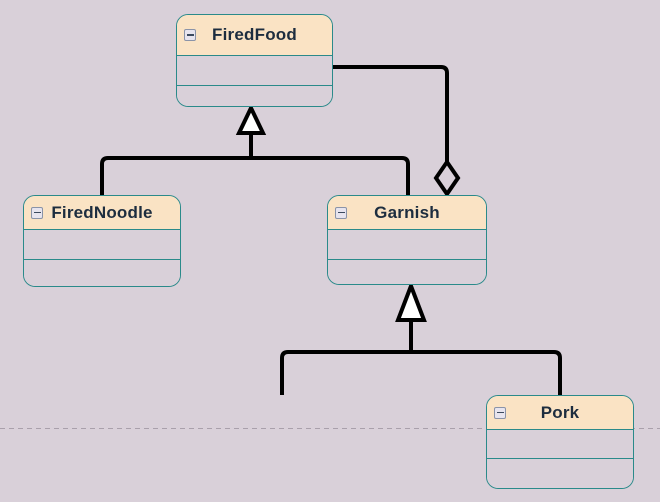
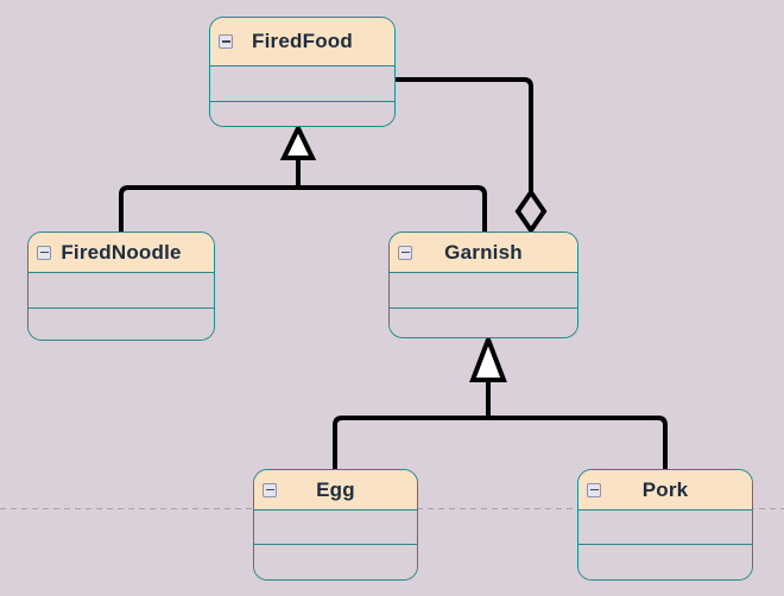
  FiredFood
  FiredNoodle
  Garnish
+ Egg
  Pork
